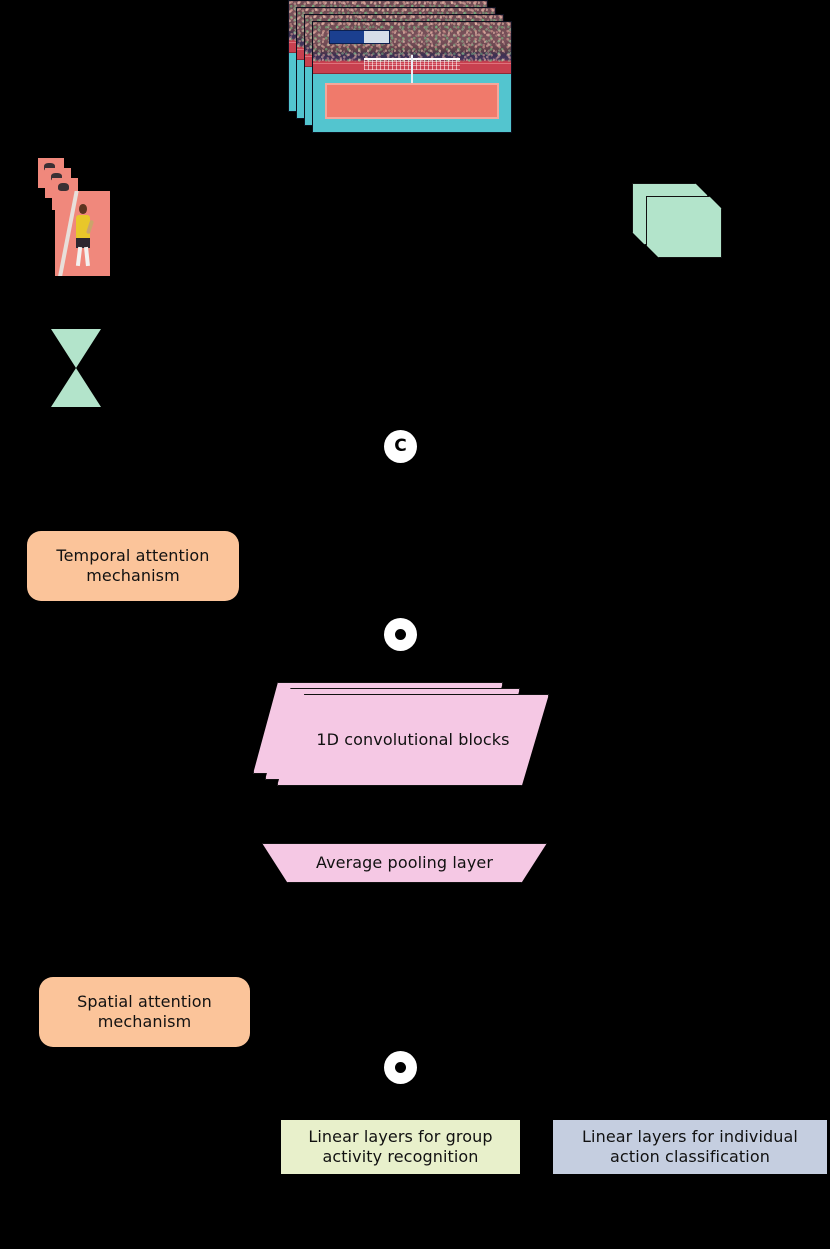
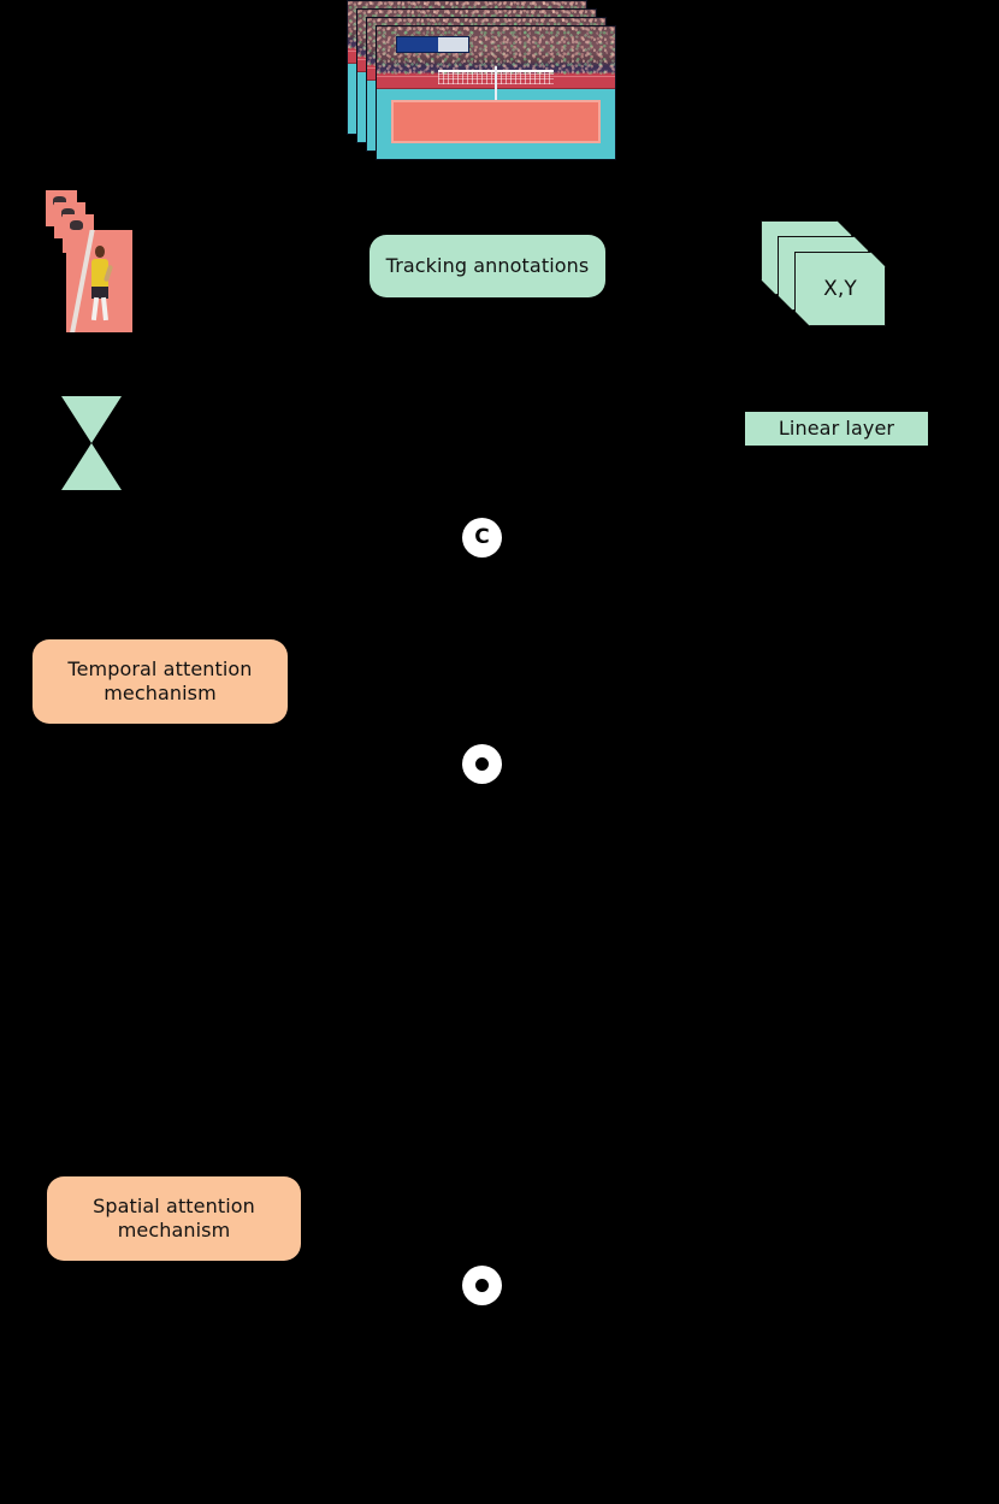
+ Tracking annotations
+ X,Y
+ Linear layer
  C
  Temporal attention
  mechanism
- 1D convolutional blocks
- Average pooling layer
  Spatial attention
  mechanism
- Linear layers for group
- activity recognition
- Linear layers for individual
- action classification
